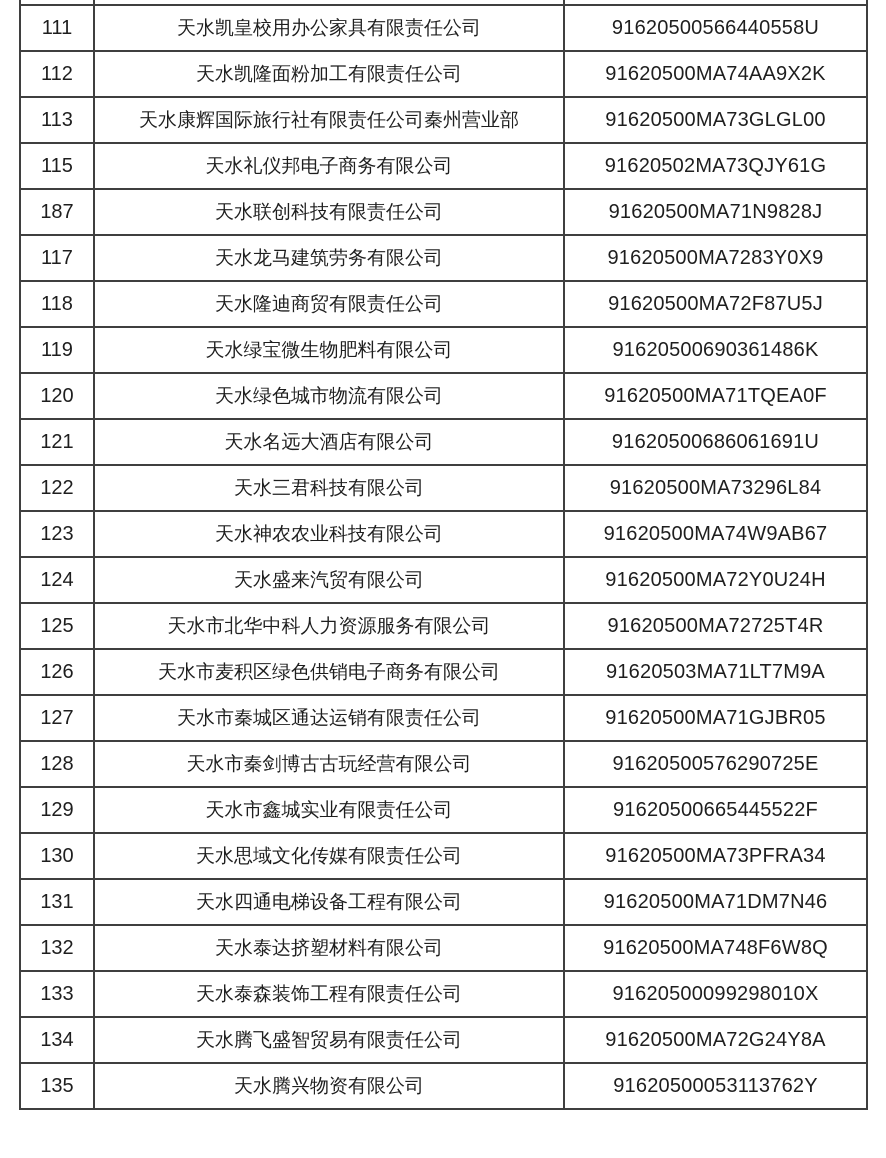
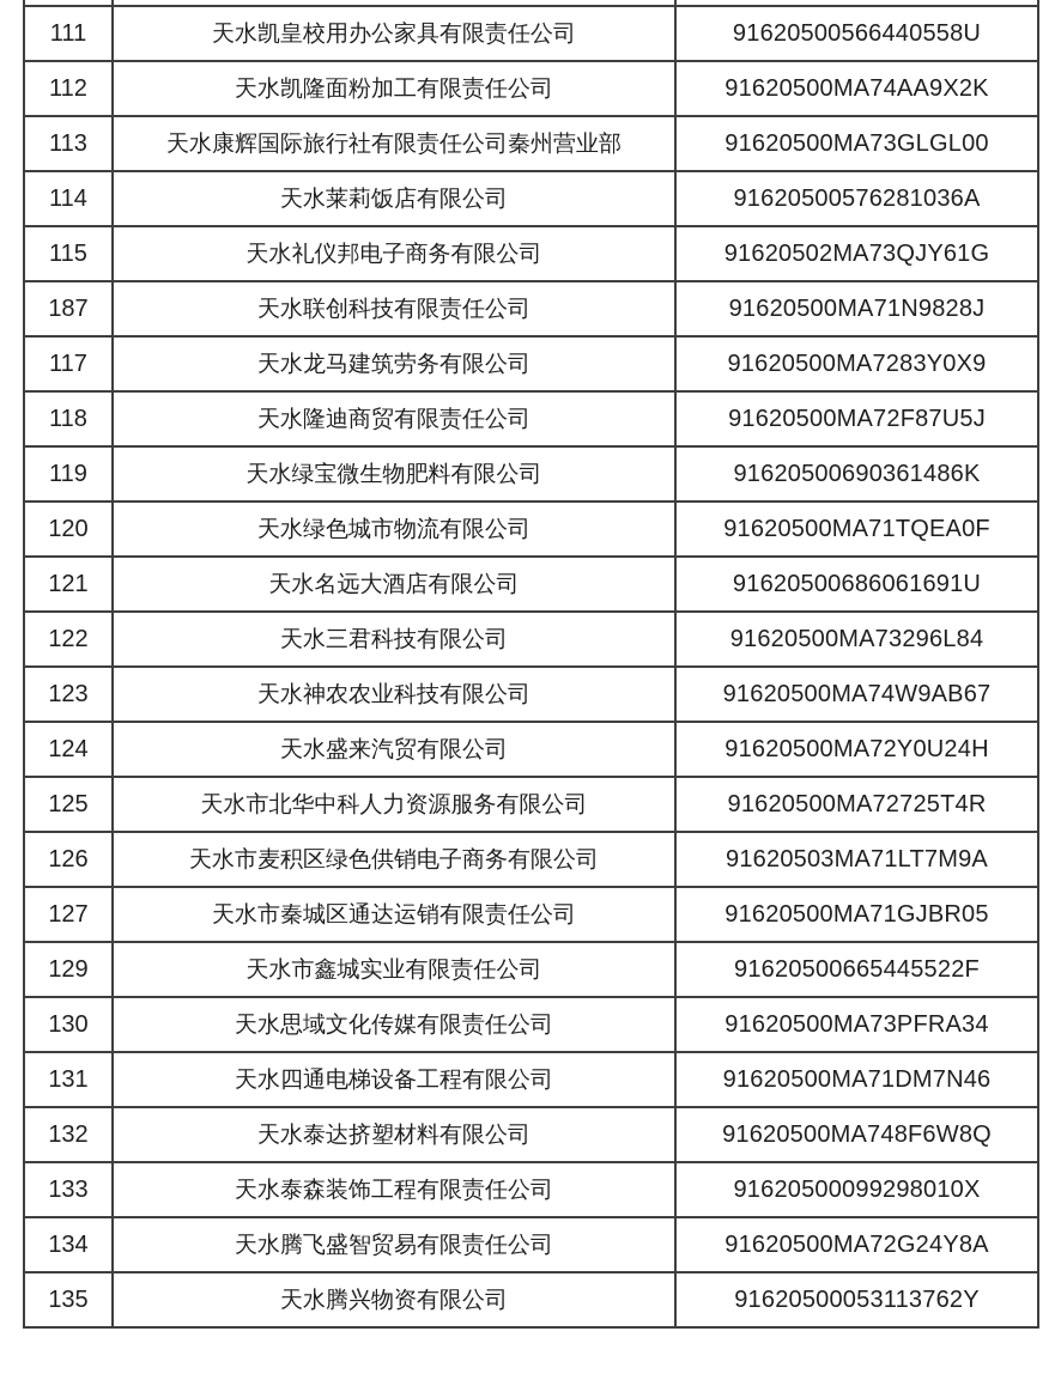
  111	天水凯皇校用办公家具有限责任公司	91620500566440558U
  112	天水凯隆面粉加工有限责任公司	91620500MA74AA9X2K
  113	天水康辉国际旅行社有限责任公司秦州营业部	91620500MA73GLGL00
+ 114	天水莱莉饭店有限公司	91620500576281036A
  115	天水礼仪邦电子商务有限公司	91620502MA73QJY61G
  187	天水联创科技有限责任公司	91620500MA71N9828J
  117	天水龙马建筑劳务有限公司	91620500MA7283Y0X9
  118	天水隆迪商贸有限责任公司	91620500MA72F87U5J
  119	天水绿宝微生物肥料有限公司	91620500690361486K
  120	天水绿色城市物流有限公司	91620500MA71TQEA0F
  121	天水名远大酒店有限公司	91620500686061691U
  122	天水三君科技有限公司	91620500MA73296L84
  123	天水神农农业科技有限公司	91620500MA74W9AB67
  124	天水盛来汽贸有限公司	91620500MA72Y0U24H
  125	天水市北华中科人力资源服务有限公司	91620500MA72725T4R
  126	天水市麦积区绿色供销电子商务有限公司	91620503MA71LT7M9A
  127	天水市秦城区通达运销有限责任公司	91620500MA71GJBR05
- 128	天水市秦剑博古古玩经营有限公司	91620500576290725E
  129	天水市鑫城实业有限责任公司	91620500665445522F
  130	天水思域文化传媒有限责任公司	91620500MA73PFRA34
  131	天水四通电梯设备工程有限公司	91620500MA71DM7N46
  132	天水泰达挤塑材料有限公司	91620500MA748F6W8Q
  133	天水泰森装饰工程有限责任公司	91620500099298010X
  134	天水腾飞盛智贸易有限责任公司	91620500MA72G24Y8A
  135	天水腾兴物资有限公司	91620500053113762Y
